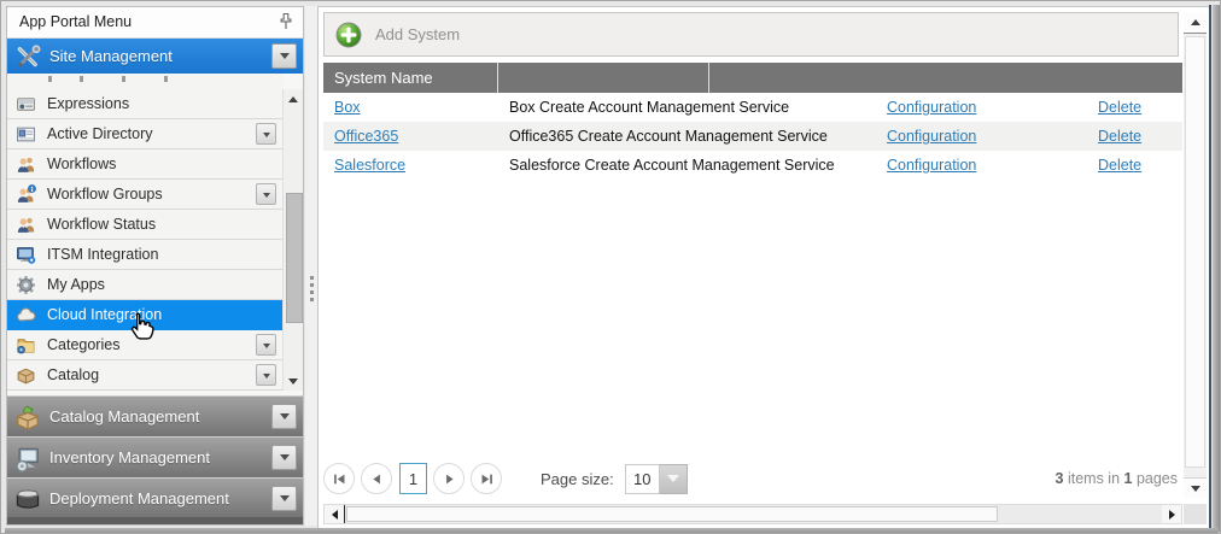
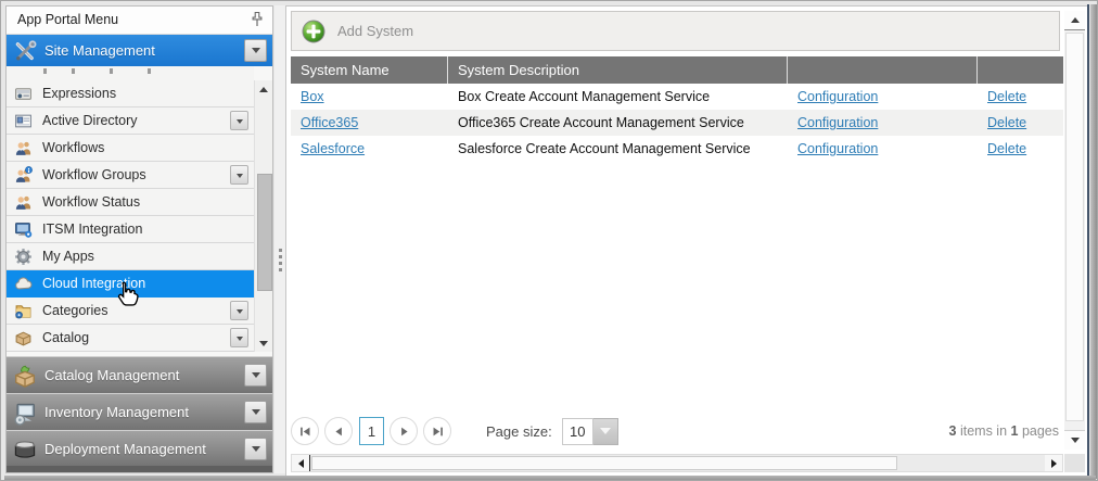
  App Portal Menu
  Site Management
  Expressions
  Active Directory
  Workflows
  Workflow Groups
  Workflow Status
  ITSM Integration
  My Apps
  Cloud Integraion
  Categories
  Catalog
  Catalog Management
  Inventory Management
  Deployment Management
  Add System
  System Name
+ System Description
  Box
  Box Create Account Management Service
  Configuration
  Delete
  Office365
  Office365 Create Account Management Service
  Configuration
  Delete
  Salesforce
  Salesforce Create Account Management Service
  Configuration
  Delete
  1
  Page size:
  10
  3
  items in
  1
  pages
